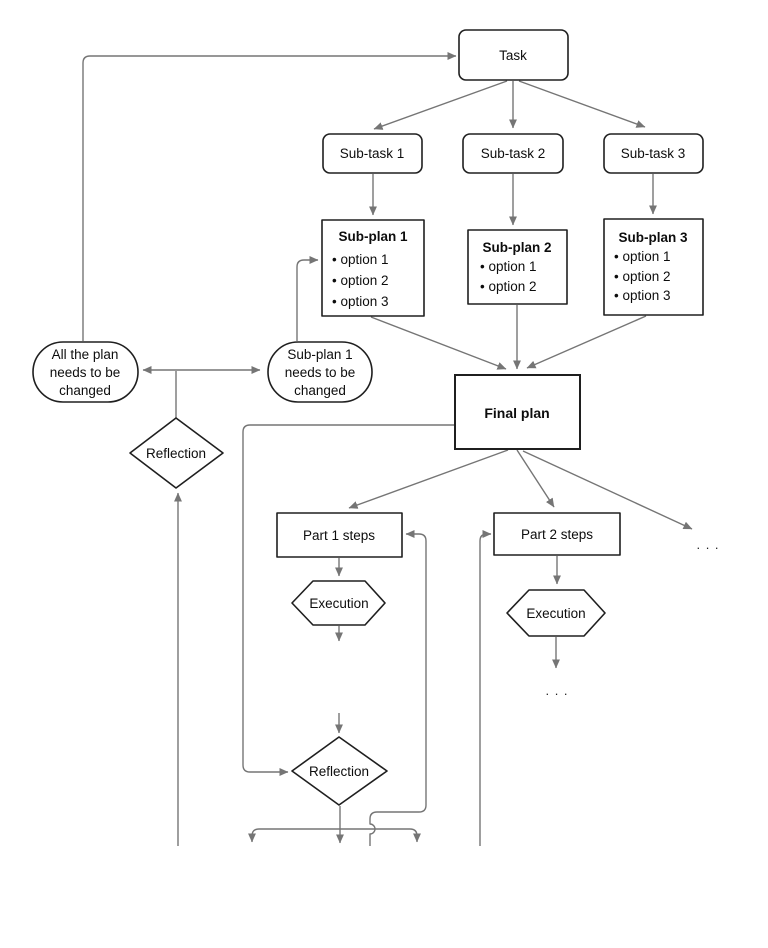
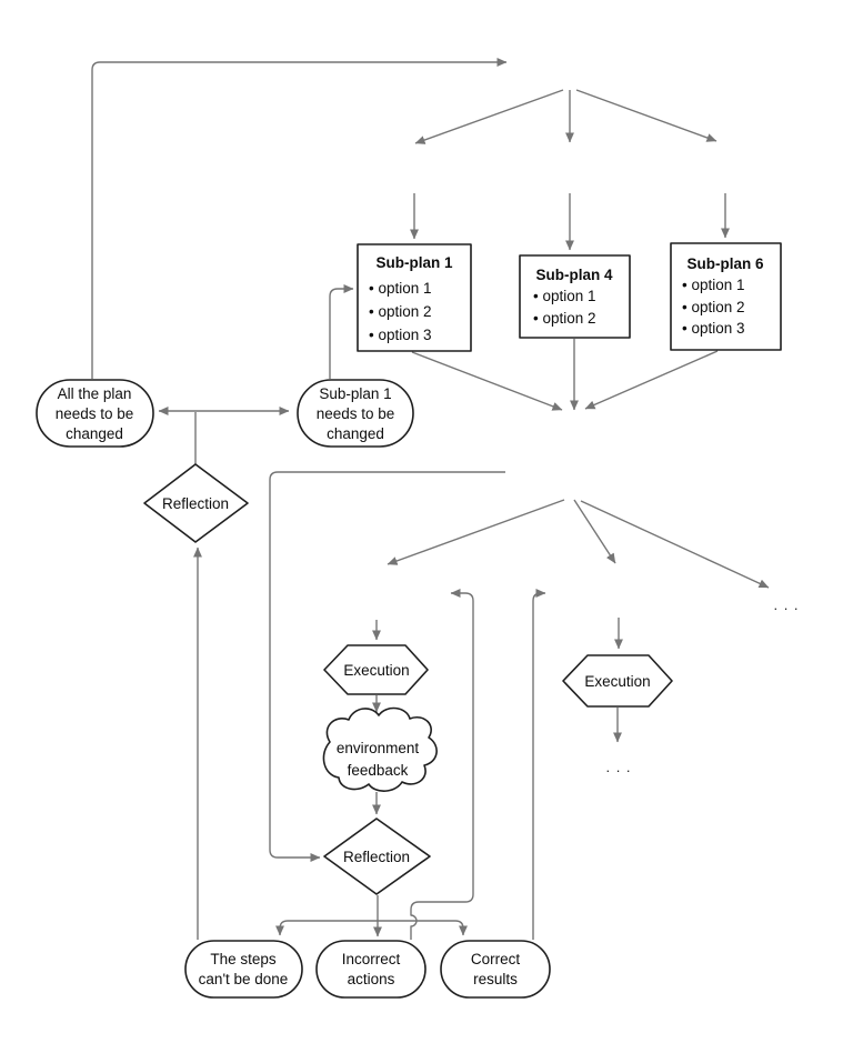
- Task
- Sub-task 1
- Sub-task 2
- Sub-task 3
  Sub-plan 1
  • option 1
  • option 2
  • option 3
- Sub-plan 2
+ Sub-plan 4
  • option 1
  • option 2
- Sub-plan 3
+ Sub-plan 6
  • option 1
  • option 2
  • option 3
- Final plan
- Part 1 steps
- Part 2 steps
  Execution
  Execution
+ environment
+ feedback
  Reflection
  Reflection
  All the plan
  needs to be
  changed
  Sub-plan 1
  needs to be
  changed
+ The steps
+ can't be done
+ Incorrect
+ actions
+ Correct
+ results
  . . .
  . . .
